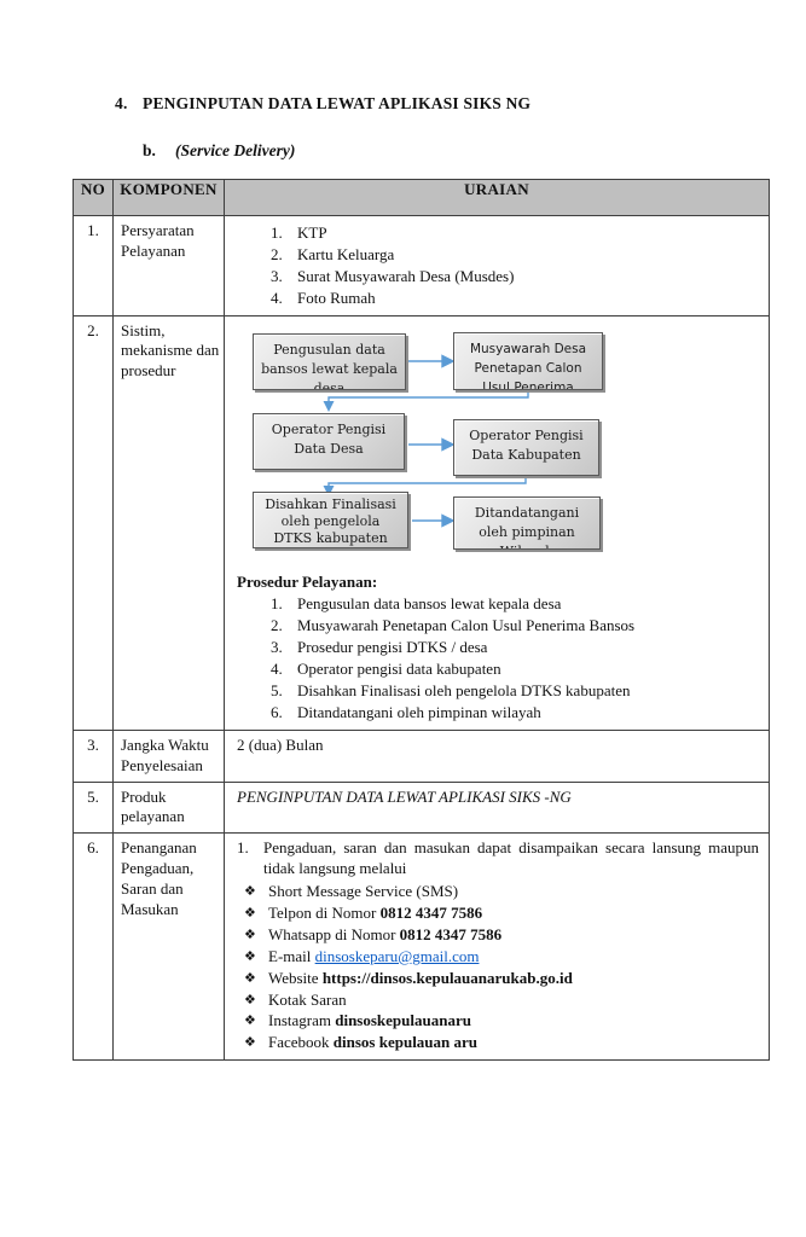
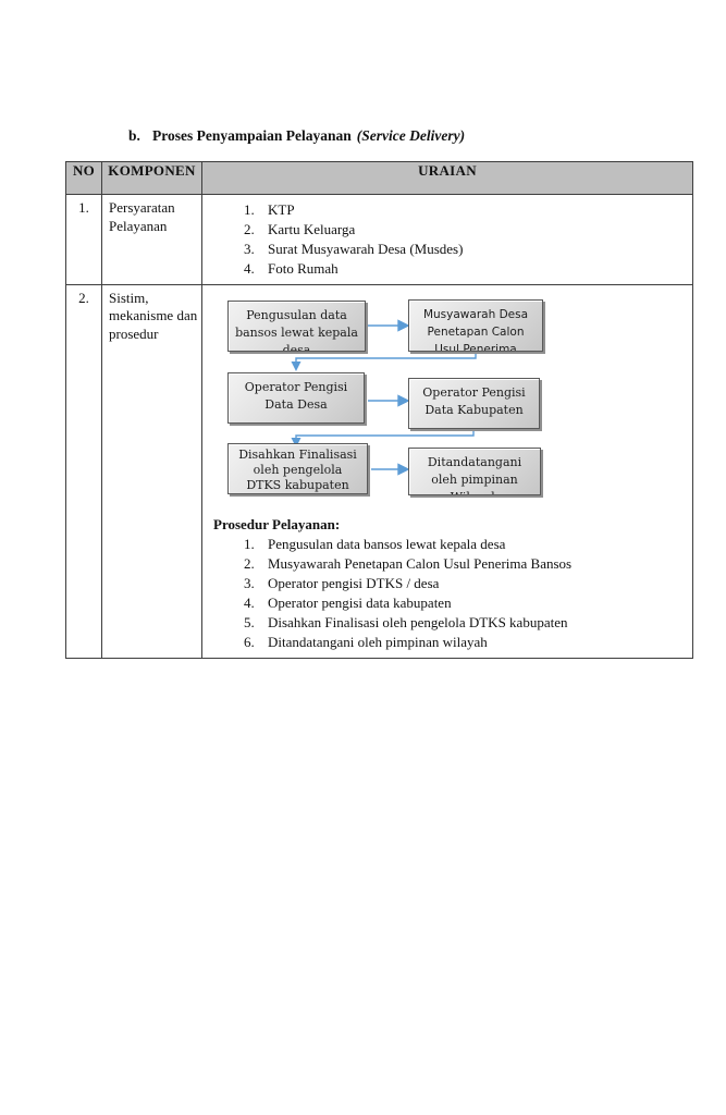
- 4.
- PENGINPUTAN DATA LEWAT APLIKASI SIKS NG
  b.
+ Proses Penyampaian Pelayanan
  (Service Delivery)
  NO	KOMPONEN	URAIAN
  1.	Persyaratan Pelayanan	1. KTP 2. Kartu Keluarga 3. Surat Musyawarah Desa (Musdes) 4. Foto Rumah
- 2.	Sistim, mekanisme dan prosedur	Pengusulan data bansos lewat kepala desa Musyawarah Desa Penetapan Calon Usul Penerima Operator Pengisi Data Desa Operator Pengisi Data Kabupaten Disahkan Finalisasi oleh pengelola DTKS kabupaten Ditandatangani oleh pimpinan Prosedur Pelayanan: 1. Pengusulan data bansos lewat kepala desa 2. Musyawarah Penetapan Calon Usul Penerima Bansos 3. Prosedur pengisi DTKS / desa 4. Operator pengisi data kabupaten 5. Disahkan Finalisasi oleh pengelola DTKS kabupaten 6. Ditandatangani oleh pimpinan wilayah
+ 2.	Sistim, mekanisme dan prosedur	Pengusulan data bansos lewat kepala desa Musyawarah Desa Penetapan Calon Usul Penerima Operator Pengisi Data Desa Operator Pengisi Data Kabupaten Disahkan Finalisasi oleh pengelola DTKS kabupaten Ditandatangani oleh pimpinan Prosedur Pelayanan: 1. Pengusulan data bansos lewat kepala desa 2. Musyawarah Penetapan Calon Usul Penerima Bansos 3. Operator pengisi DTKS / desa 4. Operator pengisi data kabupaten 5. Disahkan Finalisasi oleh pengelola DTKS kabupaten 6. Ditandatangani oleh pimpinan wilayah
- 3.	Jangka Waktu Penyelesaian	2 (dua) Bulan
- 5.	Produk pelayanan	PENGINPUTAN DATA LEWAT APLIKASI SIKS -NG
- 6.	Penanganan Pengaduan, Saran dan Masukan	1. Pengaduan, saran dan masukan dapat disampaikan secara lansung maupun tidak langsung melalui ❖ Short Message Service (SMS) ❖ Telpon di Nomor 0812 4347 7586 ❖ Whatsapp di Nomor 0812 4347 7586 ❖ E-mail dinsoskeparu@gmail.com ❖ Website https://dinsos.kepulauanarukab.go.id ❖ Kotak Saran ❖ Instagram dinsoskepulauanaru ❖ Facebook dinsos kepulauan aru
